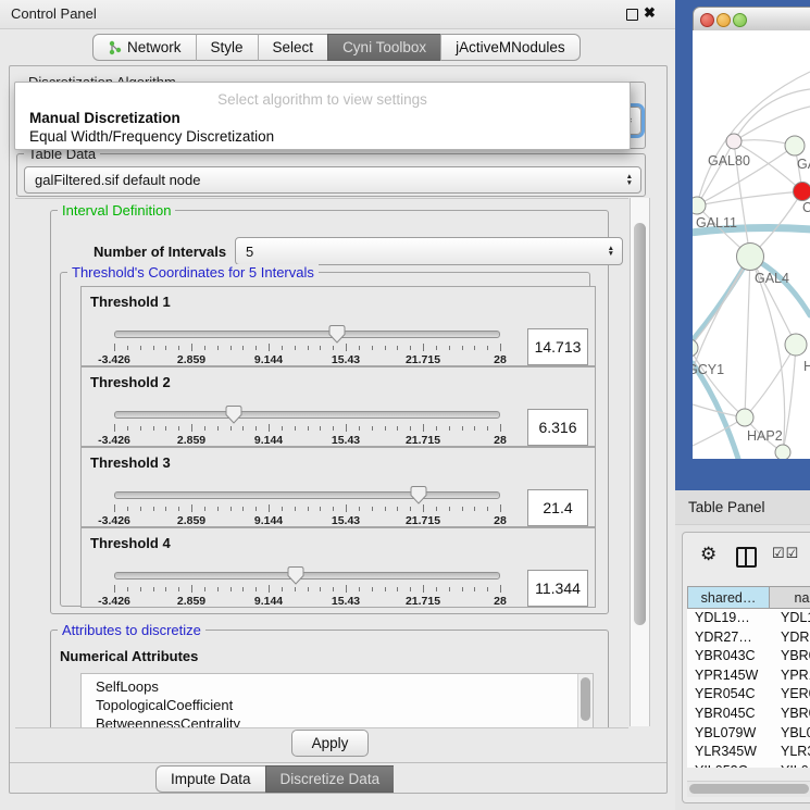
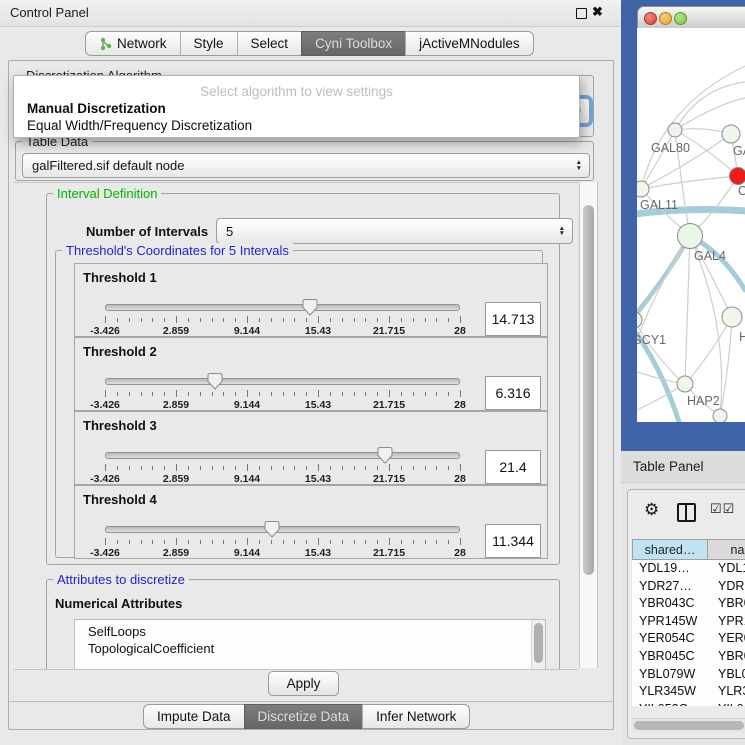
  Control Panel
  ✖
  Network
  Style
  Select
  Cyni Toolbox
  jActiveMNodules
  Table Data
  galFiltered.sif default node
  Interval Definition
  Number of Intervals
  5
  Threshold's Coordinates for 5 Intervals
  Threshold 1
  -3.426
  2.859
  9.144
  15.43
  21.715
  28
  14.713
  Threshold 2
  -3.426
  2.859
  9.144
  15.43
  21.715
  28
  6.316
  Threshold 3
  -3.426
  2.859
  9.144
  15.43
  21.715
  28
  21.4
  Threshold 4
  -3.426
  2.859
  9.144
  15.43
  21.715
  28
  11.344
  Attributes to discretize
  Numerical Attributes
  SelfLoops
  TopologicalCoefficient
- BetweennessCentrality
  Apply
  Impute Data
  Discretize Data
+ Infer Network
  GAL80
  C
  GAL11
  GAL4
  GCY1
  H
  HAP2
  Table Panel
  ⚙
  ☑☑
  shared…
  na
  YDL19…
  YDL
  YDR27…
  YDR
  YBR043C
  YBR
  YPR145W
  YPR
  YER054C
  YER
  YBR045C
  YBR
  YBL079W
  YBL
  YLR345W
  YLR
  Select algorithm to view settings
  Manual Discretization
  Equal Width/Frequency Discretization
